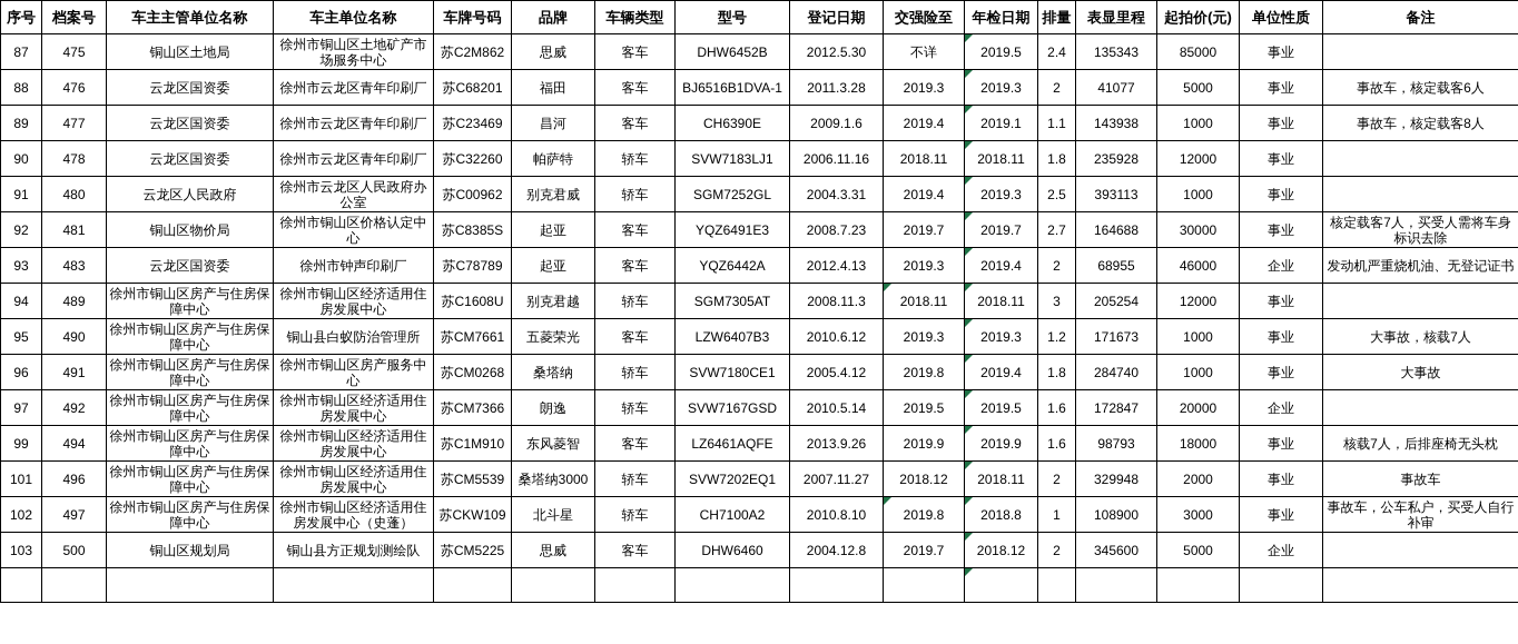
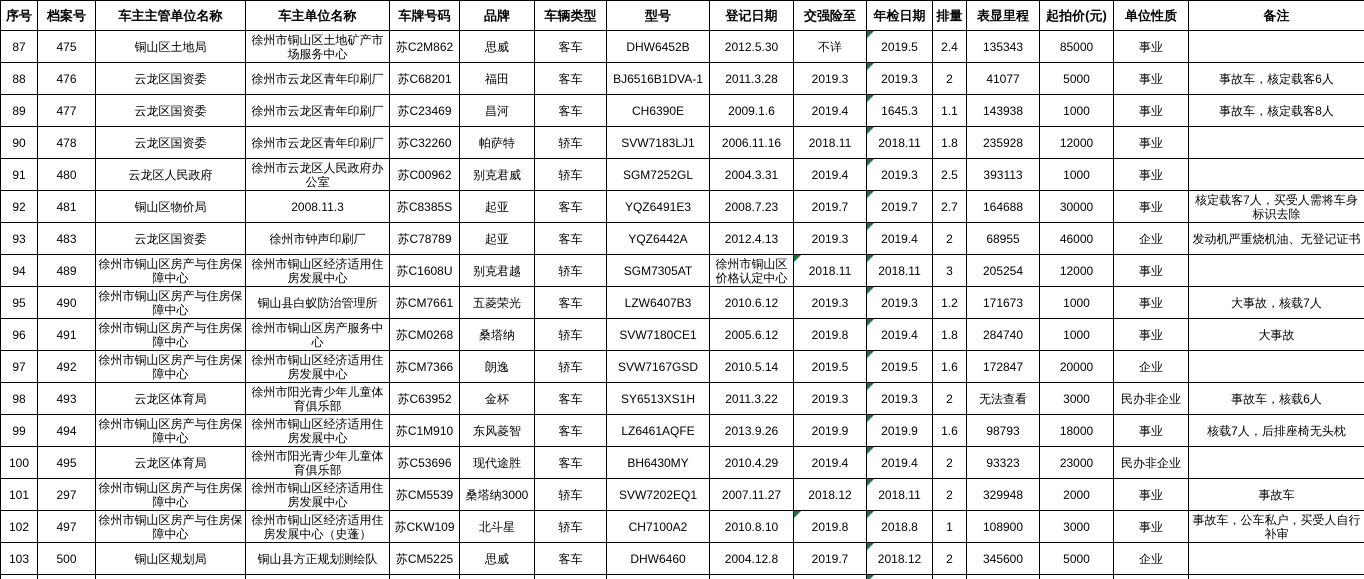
  序号	档案号	车主主管单位名称	车主单位名称	车牌号码	品牌	车辆类型	型号	登记日期	交强险至	年检日期	排量	表显里程	起拍价(元)	单位性质	备注
  87	475	铜山区土地局	徐州市铜山区土地矿产市场服务中心	苏C2M862	思威	客车	DHW6452B	2012.5.30	不详	2019.5	2.4	135343	85000	事业
  88	476	云龙区国资委	徐州市云龙区青年印刷厂	苏C68201	福田	客车	BJ6516B1DVA-1	2011.3.28	2019.3	2019.3	2	41077	5000	事业	事故车，核定载客6人
- 89	477	云龙区国资委	徐州市云龙区青年印刷厂	苏C23469	昌河	客车	CH6390E	2009.1.6	2019.4	2019.1	1.1	143938	1000	事业	事故车，核定载客8人
+ 89	477	云龙区国资委	徐州市云龙区青年印刷厂	苏C23469	昌河	客车	CH6390E	2009.1.6	2019.4	1645.3	1.1	143938	1000	事业	事故车，核定载客8人
  90	478	云龙区国资委	徐州市云龙区青年印刷厂	苏C32260	帕萨特	轿车	SVW7183LJ1	2006.11.16	2018.11	2018.11	1.8	235928	12000	事业
  91	480	云龙区人民政府	徐州市云龙区人民政府办公室	苏C00962	别克君威	轿车	SGM7252GL	2004.3.31	2019.4	2019.3	2.5	393113	1000	事业
- 92	481	铜山区物价局	徐州市铜山区价格认定中心	苏C8385S	起亚	客车	YQZ6491E3	2008.7.23	2019.7	2019.7	2.7	164688	30000	事业	核定载客7人，买受人需将车身标识去除
+ 92	481	铜山区物价局	2008.11.3	苏C8385S	起亚	客车	YQZ6491E3	2008.7.23	2019.7	2019.7	2.7	164688	30000	事业	核定载客7人，买受人需将车身标识去除
  93	483	云龙区国资委	徐州市钟声印刷厂	苏C78789	起亚	客车	YQZ6442A	2012.4.13	2019.3	2019.4	2	68955	46000	企业	发动机严重烧机油、无登记证书
- 94	489	徐州市铜山区房产与住房保障中心	徐州市铜山区经济适用住房发展中心	苏C1608U	别克君越	轿车	SGM7305AT	2008.11.3	2018.11	2018.11	3	205254	12000	事业
+ 94	489	徐州市铜山区房产与住房保障中心	徐州市铜山区经济适用住房发展中心	苏C1608U	别克君越	轿车	SGM7305AT	徐州市铜山区价格认定中心	2018.11	2018.11	3	205254	12000	事业
  95	490	徐州市铜山区房产与住房保障中心	铜山县白蚁防治管理所	苏CM7661	五菱荣光	客车	LZW6407B3	2010.6.12	2019.3	2019.3	1.2	171673	1000	事业	大事故，核载7人
- 96	491	徐州市铜山区房产与住房保障中心	徐州市铜山区房产服务中心	苏CM0268	桑塔纳	轿车	SVW7180CE1	2005.4.12	2019.8	2019.4	1.8	284740	1000	事业	大事故
+ 96	491	徐州市铜山区房产与住房保障中心	徐州市铜山区房产服务中心	苏CM0268	桑塔纳	轿车	SVW7180CE1	2005.6.12	2019.8	2019.4	1.8	284740	1000	事业	大事故
  97	492	徐州市铜山区房产与住房保障中心	徐州市铜山区经济适用住房发展中心	苏CM7366	朗逸	轿车	SVW7167GSD	2010.5.14	2019.5	2019.5	1.6	172847	20000	企业
+ 98	493	云龙区体育局	徐州市阳光青少年儿童体育俱乐部	苏C63952	金杯	客车	SY6513XS1H	2011.3.22	2019.3	2019.3	2	无法查看	3000	民办非企业	事故车，核载6人
  99	494	徐州市铜山区房产与住房保障中心	徐州市铜山区经济适用住房发展中心	苏C1M910	东风菱智	客车	LZ6461AQFE	2013.9.26	2019.9	2019.9	1.6	98793	18000	事业	核载7人，后排座椅无头枕
+ 100	495	云龙区体育局	徐州市阳光青少年儿童体育俱乐部	苏C53696	现代途胜	客车	BH6430MY	2010.4.29	2019.4	2019.4	2	93323	23000	民办非企业
- 101	496	徐州市铜山区房产与住房保障中心	徐州市铜山区经济适用住房发展中心	苏CM5539	桑塔纳3000	轿车	SVW7202EQ1	2007.11.27	2018.12	2018.11	2	329948	2000	事业	事故车
+ 101	297	徐州市铜山区房产与住房保障中心	徐州市铜山区经济适用住房发展中心	苏CM5539	桑塔纳3000	轿车	SVW7202EQ1	2007.11.27	2018.12	2018.11	2	329948	2000	事业	事故车
  102	497	徐州市铜山区房产与住房保障中心	徐州市铜山区经济适用住房发展中心（史蓬）	苏CKW109	北斗星	轿车	CH7100A2	2010.8.10	2019.8	2018.8	1	108900	3000	事业	事故车，公车私户，买受人自行补审
  103	500	铜山区规划局	铜山县方正规划测绘队	苏CM5225	思威	客车	DHW6460	2004.12.8	2019.7	2018.12	2	345600	5000	企业
